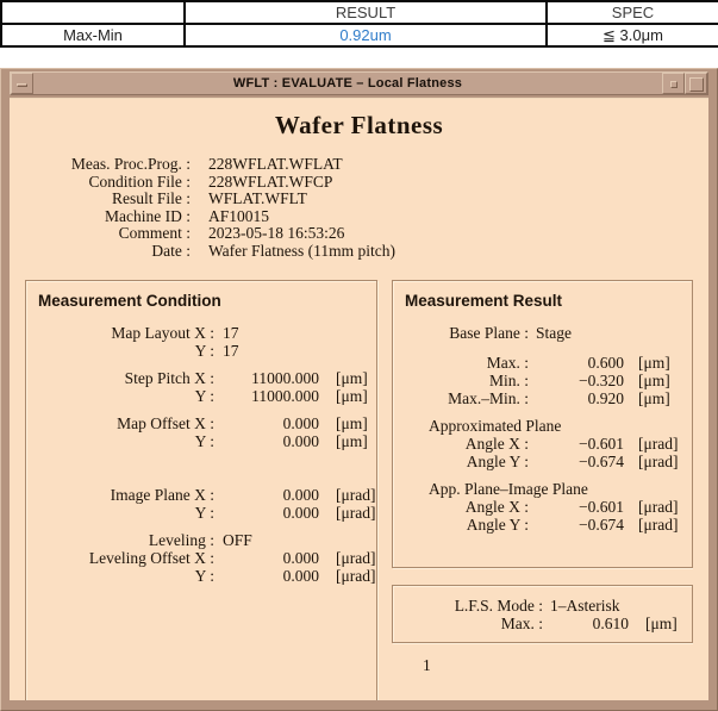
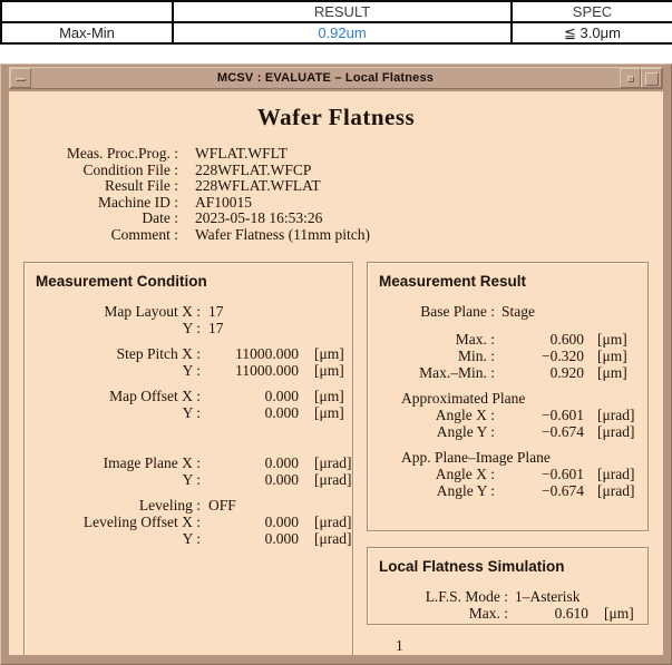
  	RESULT	SPEC
  Max-Min	0.92um	≦ 3.0μm
- WFLT : EVALUATE – Local Flatness
+ MCSV : EVALUATE – Local Flatness
  Wafer Flatness
  Meas. Proc.Prog. :
- 228WFLAT.WFLAT
+ WFLAT.WFLT
  Condition File :
  228WFLAT.WFCP
  Result File :
- WFLAT.WFLT
+ 228WFLAT.WFLAT
  Machine ID :
  AF10015
- Comment :
+ Date :
  2023-05-18 16:53:26
- Date :
+ Comment :
  Wafer Flatness (11mm pitch)
  Measurement Condition
  Map Layout X :
  17
  Y :
  17
  Step Pitch X :
  11000.000
  [μm]
  Y :
  11000.000
  [μm]
  Map Offset X :
  0.000
  [μm]
  Y :
  0.000
  [μm]
  Image Plane X :
  0.000
  [μrad]
  Y :
  0.000
  [μrad]
  Leveling :
  OFF
  Leveling Offset X :
  0.000
  [μrad]
  Y :
  0.000
  [μrad]
  Measurement Result
  Base Plane :
  Stage
  Max. :
  0.600
  [μm]
  Min. :
  −0.320
  [μm]
  Max.–Min. :
  0.920
  [μm]
  Approximated Plane
  Angle X :
  −0.601
  [μrad]
  Angle Y :
  −0.674
  [μrad]
  App. Plane–Image Plane
  Angle X :
  −0.601
  [μrad]
  Angle Y :
  −0.674
  [μrad]
+ Local Flatness Simulation
  L.F.S. Mode :
  1–Asterisk
  Max. :
  0.610
  [μm]
  1
